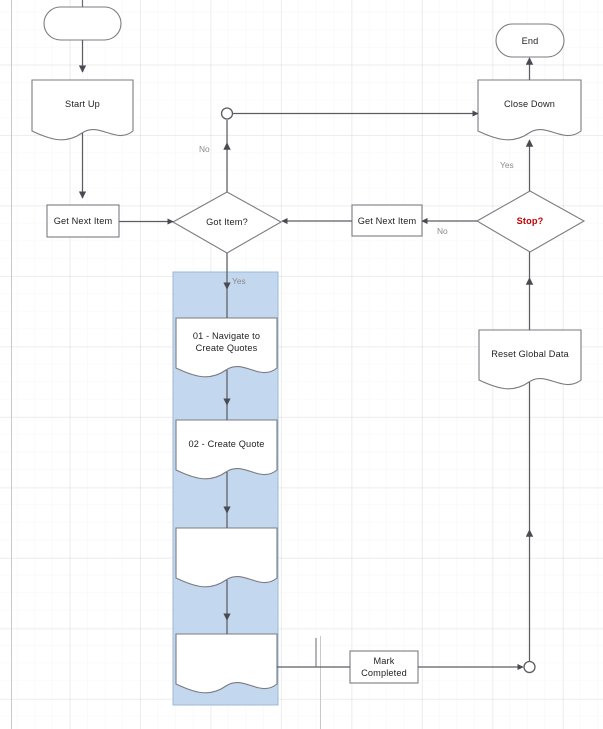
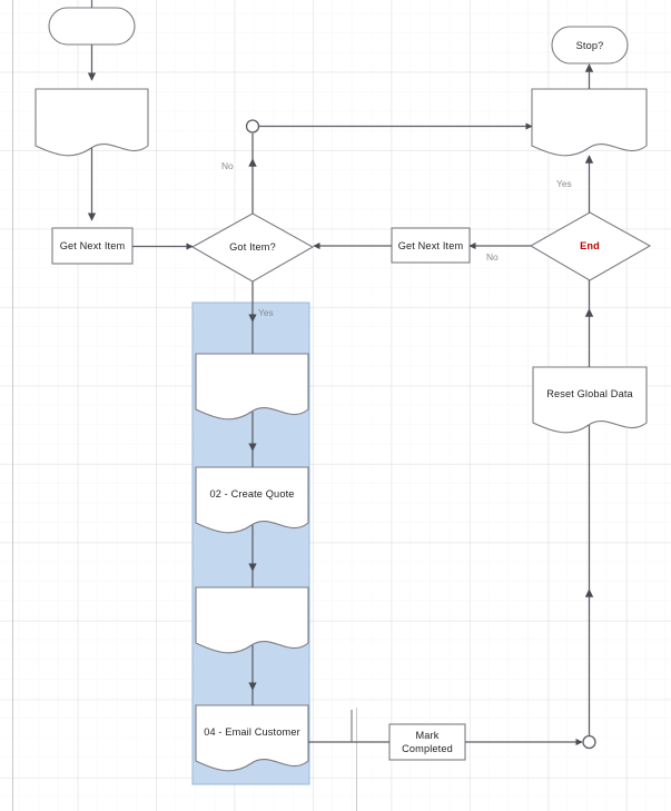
- Start Up
  Get Next Item
  Got Item?
- 01 - Navigate to Create Quotes
  02 - Create Quote
+ 04 - Email Customer
  Mark Completed
  Reset Global Data
- Stop?
+ End
  Get Next Item
- Close Down
- End
+ Stop?
  No
  Yes
  Yes
  No
